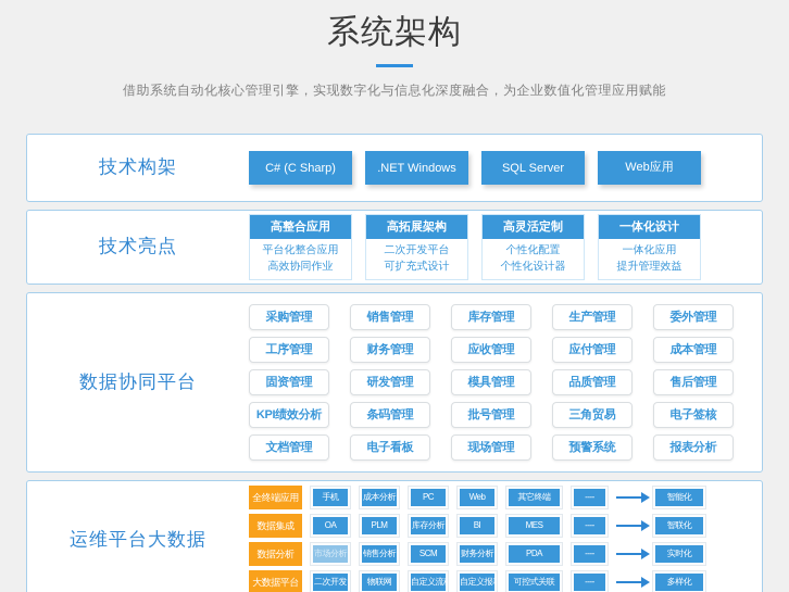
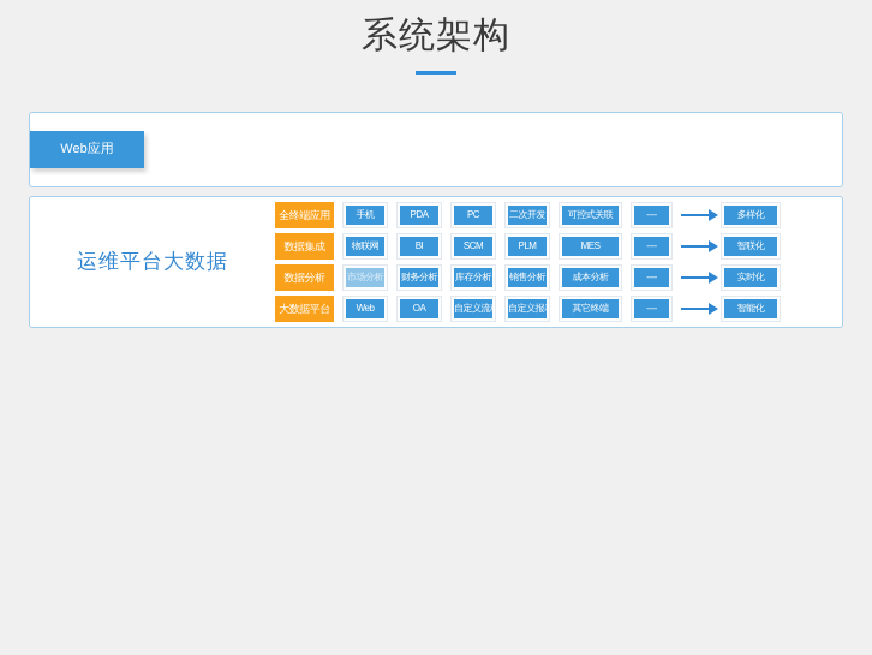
  系统架构
- 借助系统自动化核心管理引擎，实现数字化与信息化深度融合，为企业数值化管理应用赋能
- 技术构架
- C# (C Sharp)
- .NET Windows
- SQL Server
  Web应用
- 技术亮点
- 高整合应用
- 平台化整合应用
- 高效协同作业
- 高拓展架构
- 二次开发平台
- 可扩充式设计
- 高灵活定制
- 个性化配置
- 个性化设计器
- 一体化设计
- 一体化应用
- 提升管理效益
- 数据协同平台
- 采购管理
- 销售管理
- 库存管理
- 生产管理
- 委外管理
- 工序管理
- 财务管理
- 应收管理
- 应付管理
- 成本管理
- 固资管理
- 研发管理
- 模具管理
- 品质管理
- 售后管理
- KPI绩效分析
- 条码管理
- 批号管理
- 三角贸易
- 电子签核
- 文档管理
- 电子看板
- 现场管理
- 预警系统
- 报表分析
  运维平台大数据
  全终端应用
  手机
- 成本分析
+ PDA
  PC
- Web
+ 二次开发
- 其它终端
+ 可控式关联
  ----
- 智能化
+ 多样化
  数据集成
- OA
+ 物联网
- PLM
+ BI
- 库存分析
+ SCM
- BI
+ PLM
  MES
  ----
  智联化
  数据分析
  市场分析
- 销售分析
+ 财务分析
- SCM
+ 库存分析
- 财务分析
+ 销售分析
- PDA
+ 成本分析
  ----
  实时化
  大数据平台
- 二次开发
+ Web
- 物联网
+ OA
  自定义流
  自定义报
- 可控式关联
+ 其它终端
  ----
- 多样化
+ 智能化
